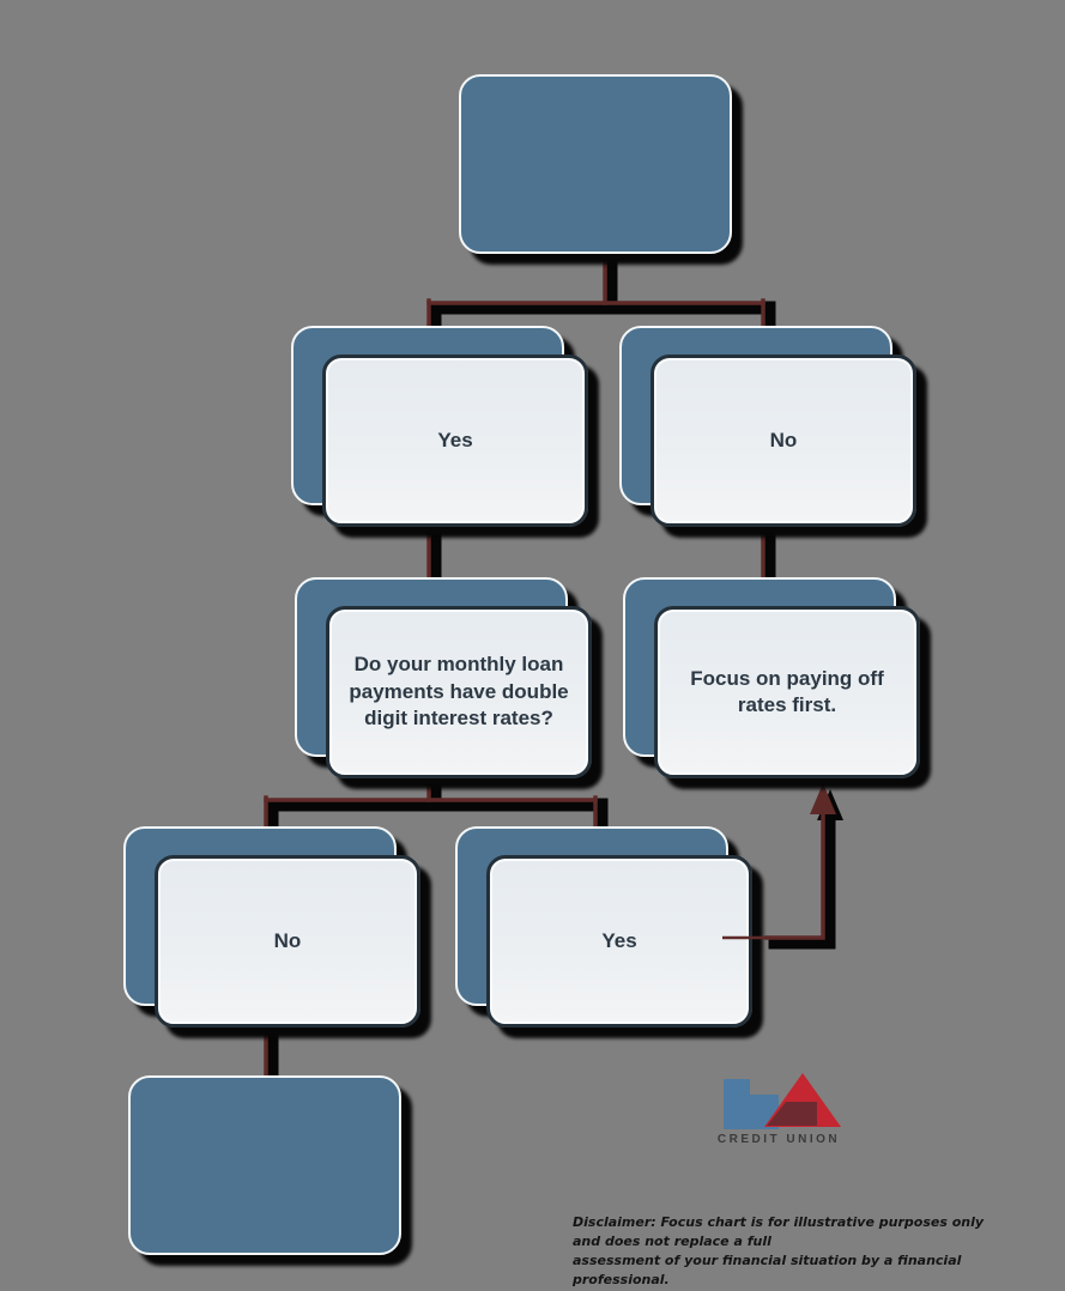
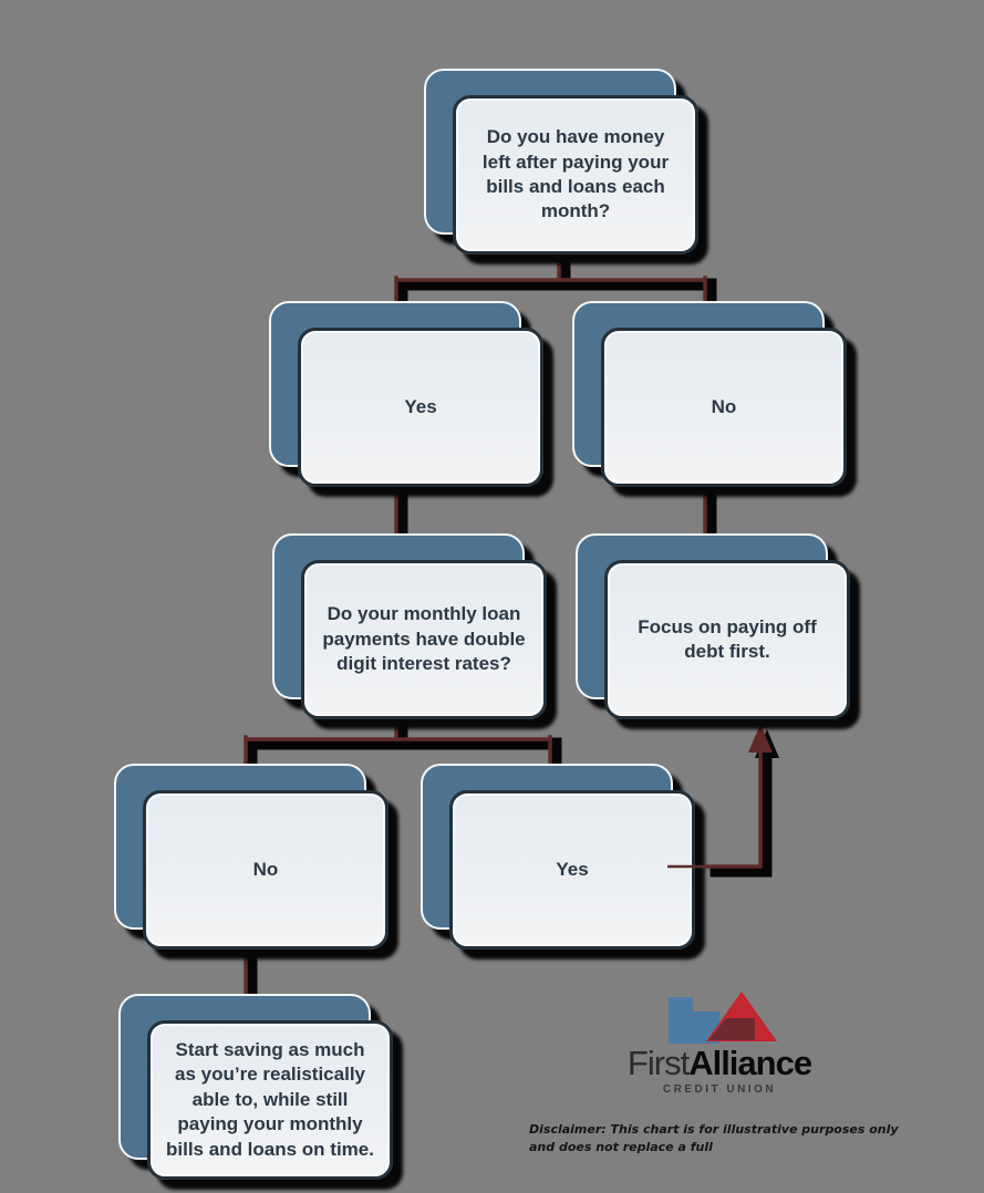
+ Do you have money left after paying your bills and loans each month?
  Yes
  No
  Do your monthly loan payments have double digit interest rates?
- Focus on paying off rates first.
+ Focus on paying off debt first.
  No
  Yes
+ Start saving as much as you’re realistically able to, while still paying your monthly bills and loans on time.
+ FirstAlliance
  CREDIT UNION
- Disclaimer: Focus chart is for illustrative purposes only and does not replace a full
+ Disclaimer: This chart is for illustrative purposes only and does not replace a full
- assessment of your financial situation by a financial professional.
